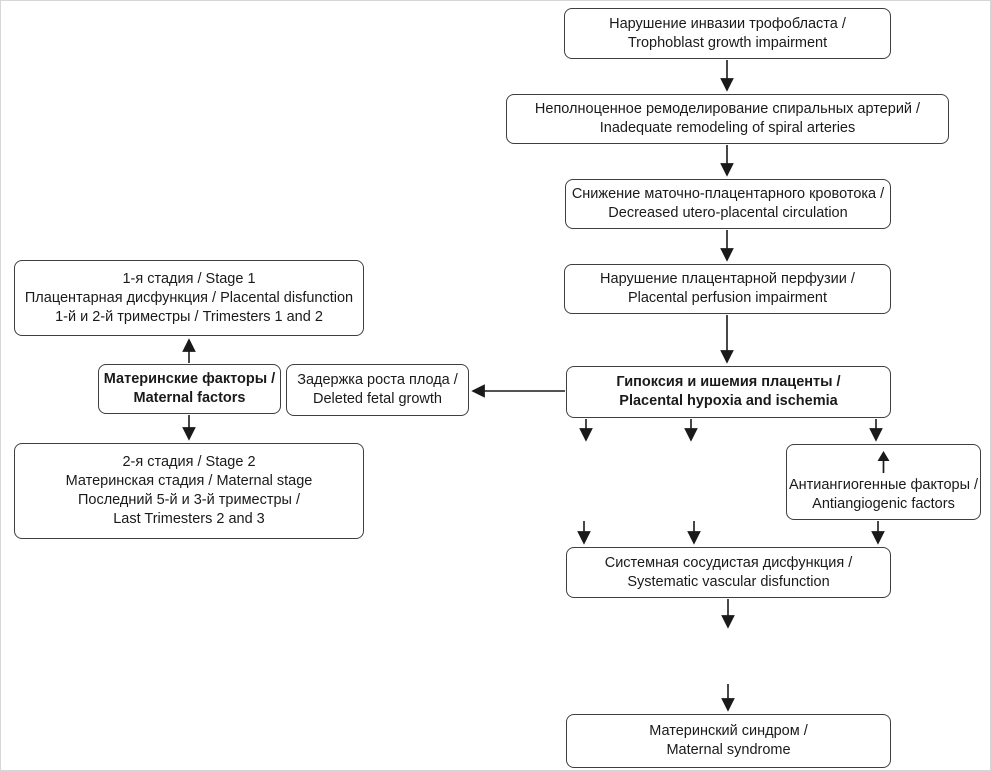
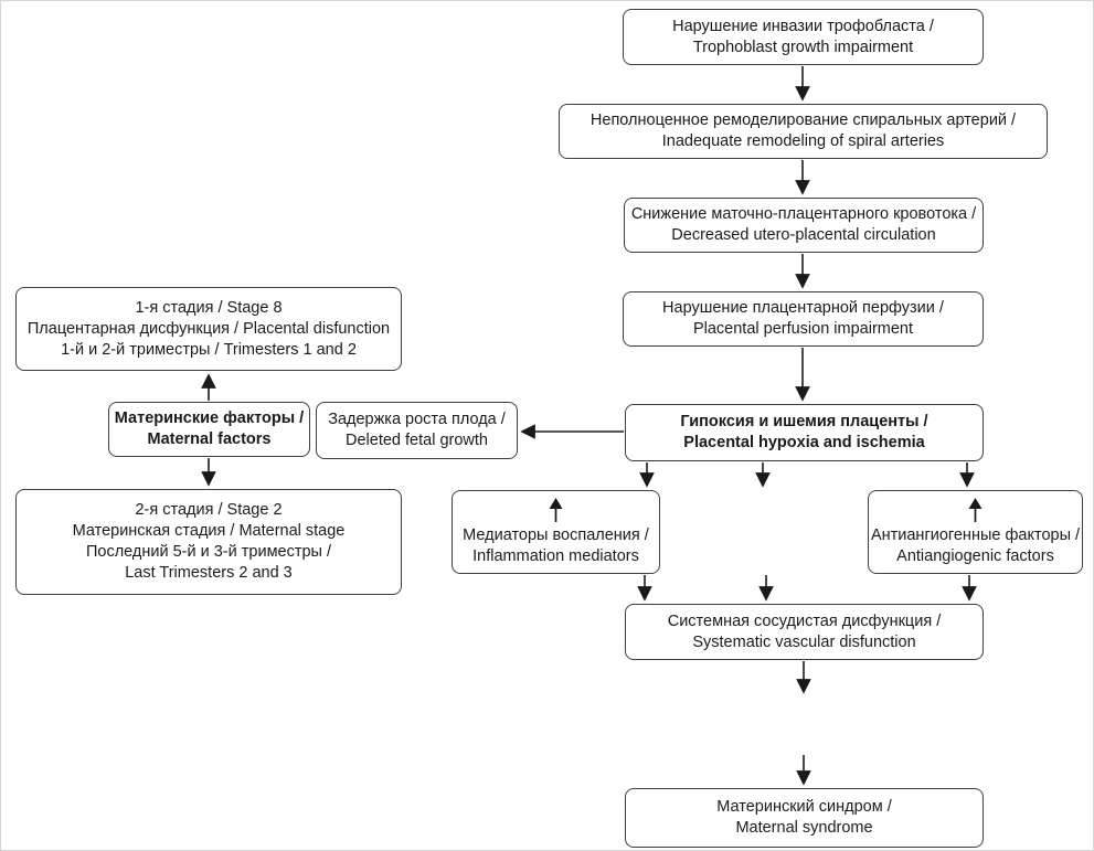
  Нарушение инвазии трофобласта /
  Trophoblast growth impairment
  Неполноценное ремоделирование спиральных артерий /
  Inadequate remodeling of spiral arteries
  Снижение маточно-плацентарного кровотока /
  Decreased utero-placental circulation
  Нарушение плацентарной перфузии /
  Placental perfusion impairment
  Гипоксия и ишемия плаценты /
  Placental hypoxia and ischemia
- 1-я стадия / Stage 1
+ 1-я стадия / Stage 8
  Плацентарная дисфункция / Placental disfunction
  1-й и 2-й триместры / Trimesters 1 and 2
  Материнские факторы /
  Maternal factors
  Задержка роста плода /
  Deleted fetal growth
  2-я стадия / Stage 2
  Материнская стадия / Maternal stage
  Последний 5-й и 3-й триместры /
  Last Trimesters 2 and 3
+ Медиаторы воспаления /
+ Inflammation mediators
  Антиангиогенные факторы /
  Antiangiogenic factors
  Системная сосудистая дисфункция /
  Systematic vascular disfunction
  Материнский синдром /
  Maternal syndrome
